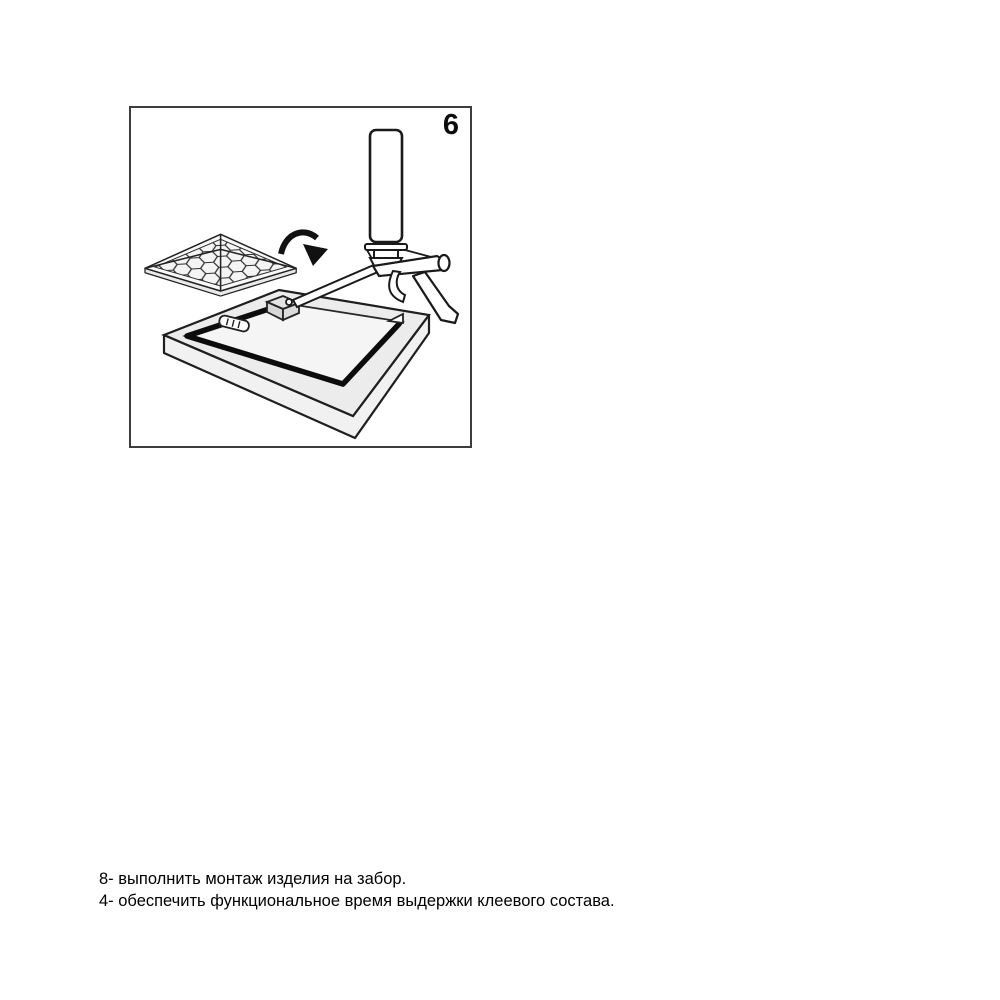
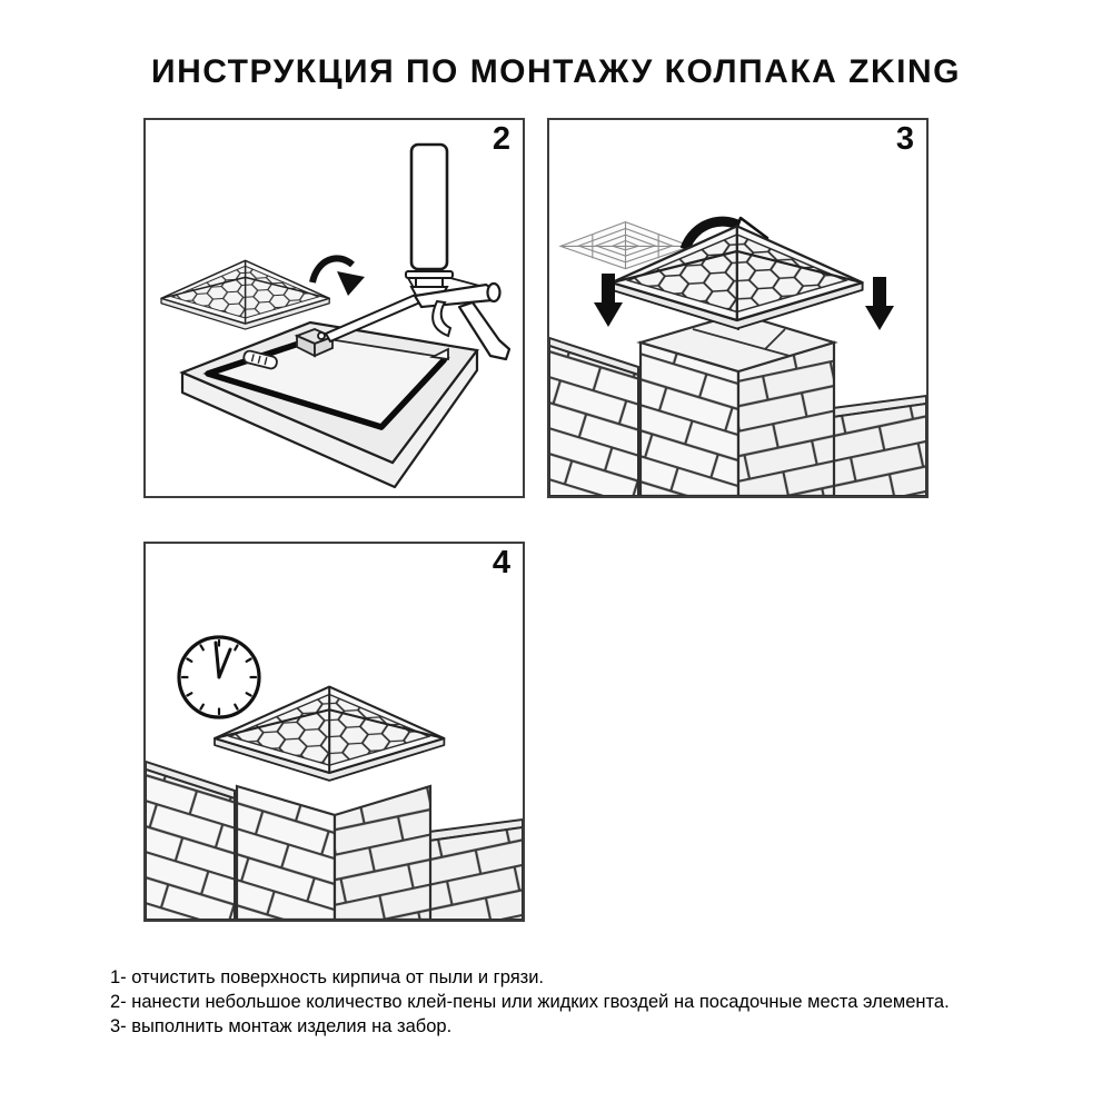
+ ИНСТРУКЦИЯ ПО МОНТАЖУ КОЛПАКА ZKING
- 6
+ 2
+ 3
+ 4
+ 1- отчистить поверхность кирпича от пыли и грязи.
+ 2- нанести небольшое количество клей-пены или жидких гвоздей на посадочные места элемента.
- 8- выполнить монтаж изделия на забор.
+ 3- выполнить монтаж изделия на забор.
- 4- обеспечить функциональное время выдержки клеевого состава.
